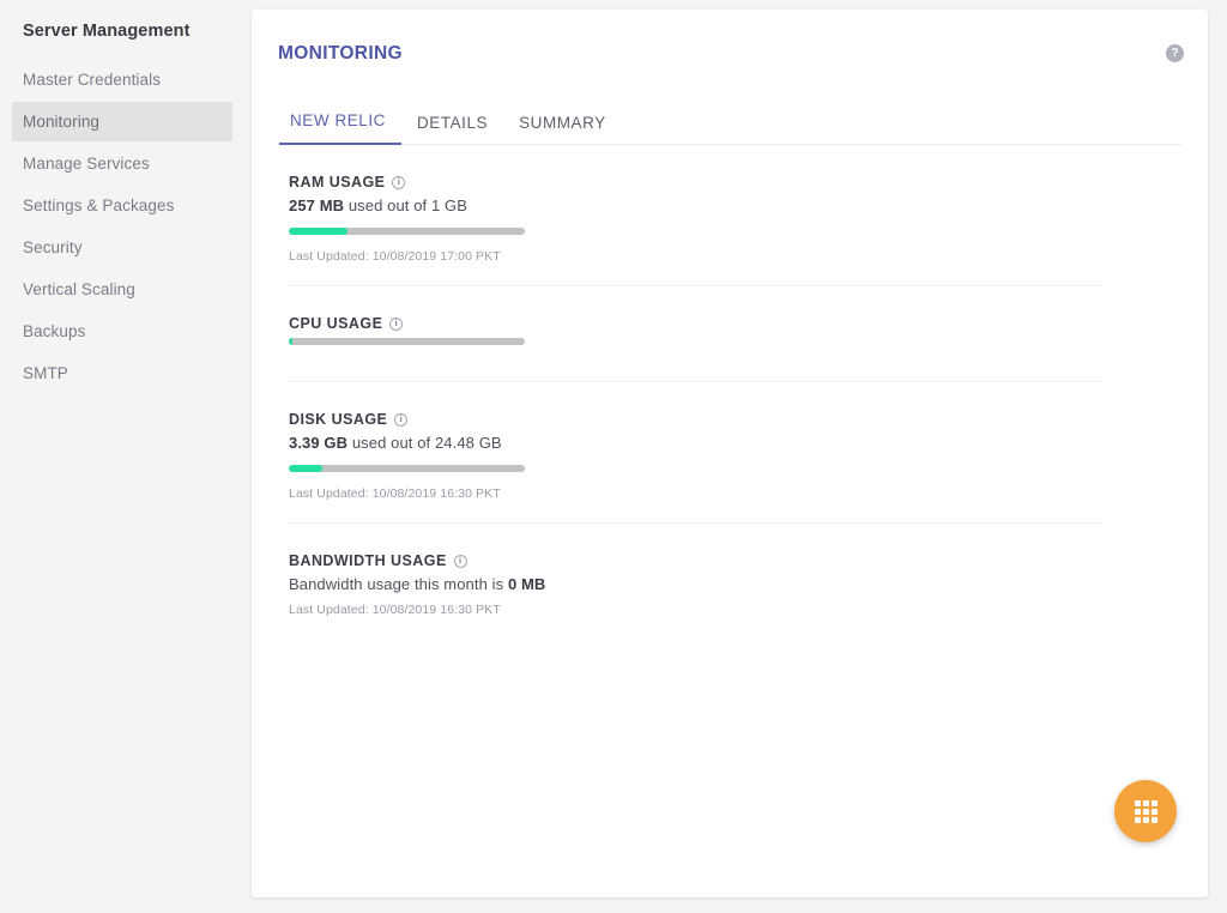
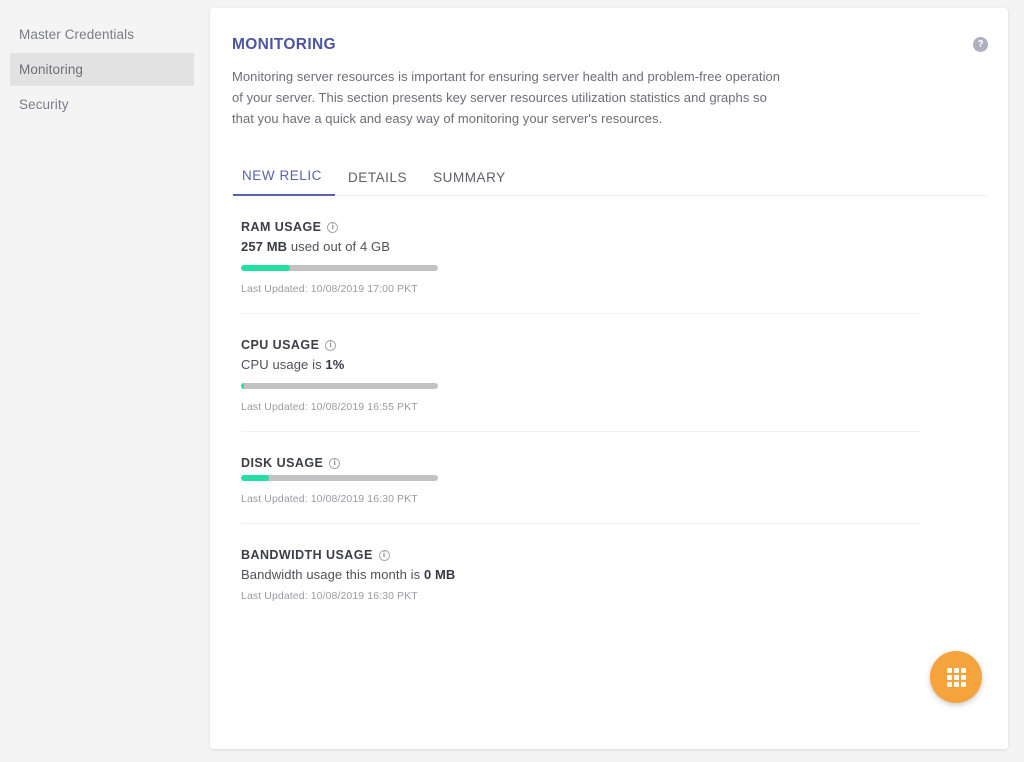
- Server Management
  Master Credentials
  Monitoring
- Manage Services
- Settings & Packages
  Security
- Vertical Scaling
- Backups
- SMTP
  ?
  MONITORING
+ Monitoring server resources is important for ensuring server health and problem-free operation of your server. This section presents key server resources utilization statistics and graphs so that you have a quick and easy way of monitoring your server's resources.
  NEW RELIC
  DETAILS
  SUMMARY
  RAM USAGE
  i
- 257 MB used out of 1 GB
+ 257 MB used out of 4 GB
  Last Updated: 10/08/2019 17:00 PKT
  CPU USAGE
  i
+ CPU usage is 1%
+ Last Updated: 10/08/2019 16:55 PKT
  DISK USAGE
  i
- 3.39 GB used out of 24.48 GB
  Last Updated: 10/08/2019 16:30 PKT
  BANDWIDTH USAGE
  i
  Bandwidth usage this month is 0 MB
  Last Updated: 10/08/2019 16:30 PKT
